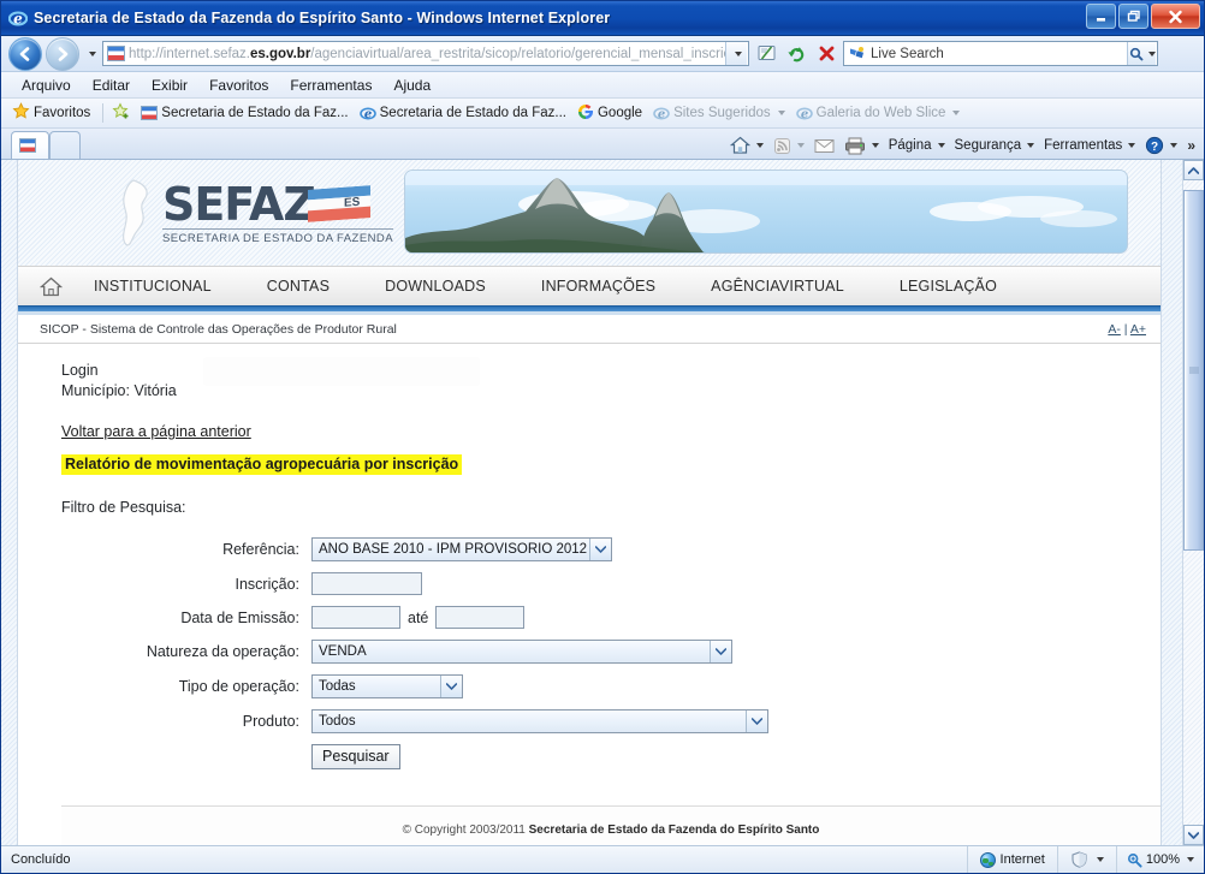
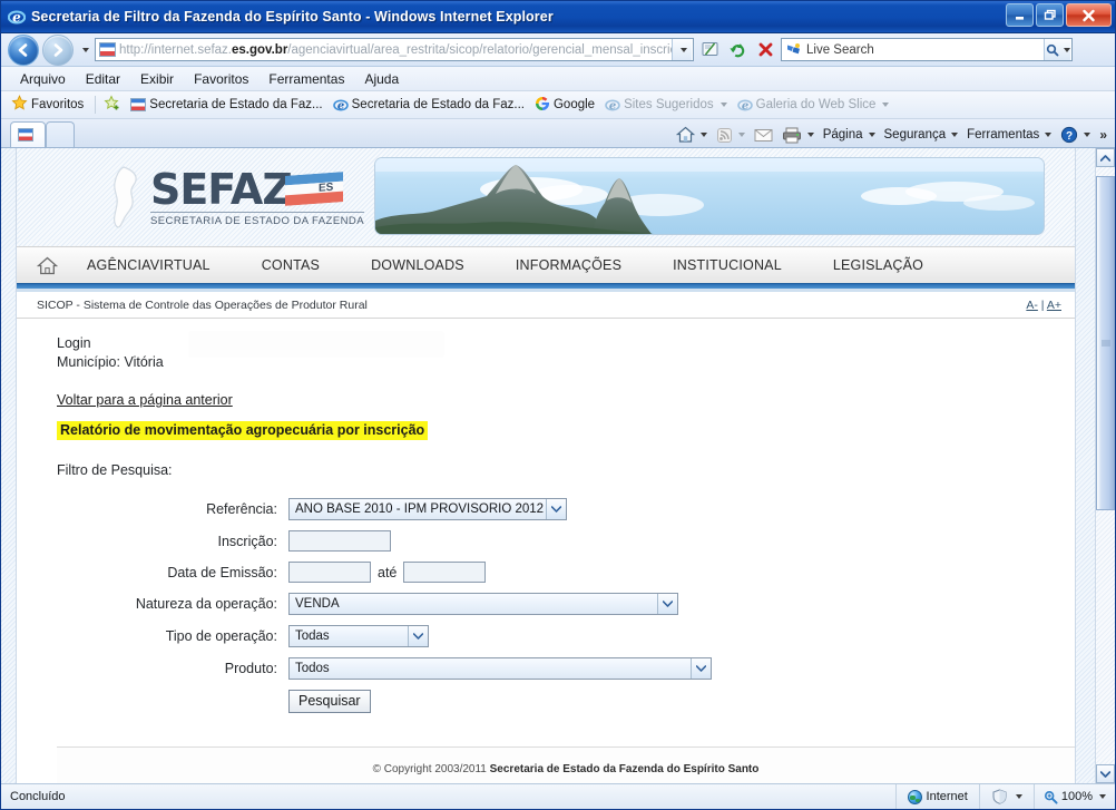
  e
- Secretaria de Estado da Fazenda do Espírito Santo - Windows Internet Explorer
+ Secretaria de Filtro da Fazenda do Espírito Santo - Windows Internet Explorer
  http://internet.sefaz.es.gov.br/agenciavirtual/area_restrita/sicop/relatorio/gerencial_mensal_inscri
  Live Search
  Arquivo
  Editar
  Exibir
  Favoritos
  Ferramentas
  Ajuda
  Favoritos
  Secretaria de Estado da Faz...
  e
  Secretaria de Estado da Faz...
  Google
  e
  Sites Sugeridos
  e
  Galeria do Web Slice
  Página
  Segurança
  Ferramentas
  ?
  »
  SEFAZ
  SECRETARIA DE ESTADO DA FAZENDA
- INSTITUCIONAL
+ AGÊNCIAVIRTUAL
  CONTAS
  DOWNLOADS
  INFORMAÇÕES
- AGÊNCIAVIRTUAL
+ INSTITUCIONAL
  LEGISLAÇÃO
  SICOP - Sistema de Controle das Operações de Produtor Rural
  A- | A+
  Login
  Município: Vitória
  Voltar para a página anterior
  Relatório de movimentação agropecuária por inscrição
  Filtro de Pesquisa:
  Referência:
  ANO BASE 2010 - IPM PROVISORIO 2012
  Inscrição:
  Data de Emissão:
  até
  Natureza da operação:
  VENDA
  Tipo de operação:
  Todas
  Produto:
  Todos
  Pesquisar
  © Copyright 2003/2011 Secretaria de Estado da Fazenda do Espírito Santo
  Concluído
  Internet
  100%
